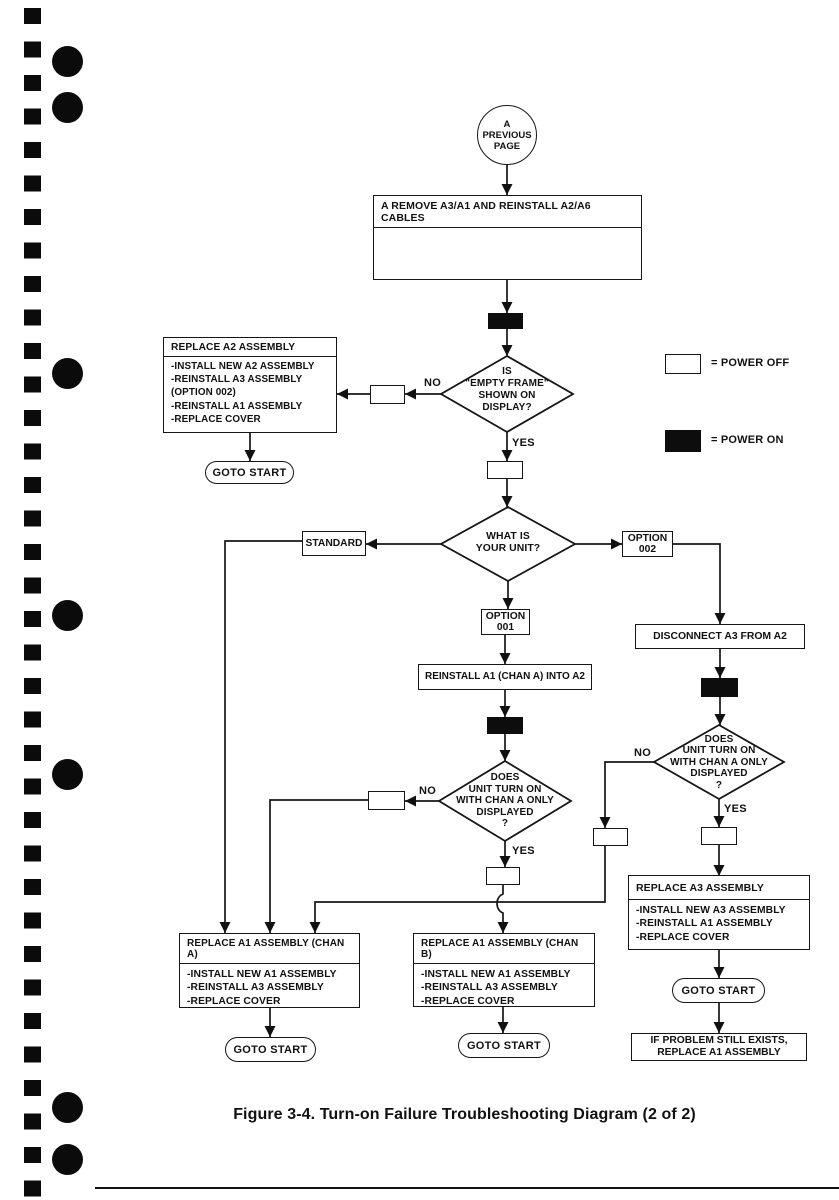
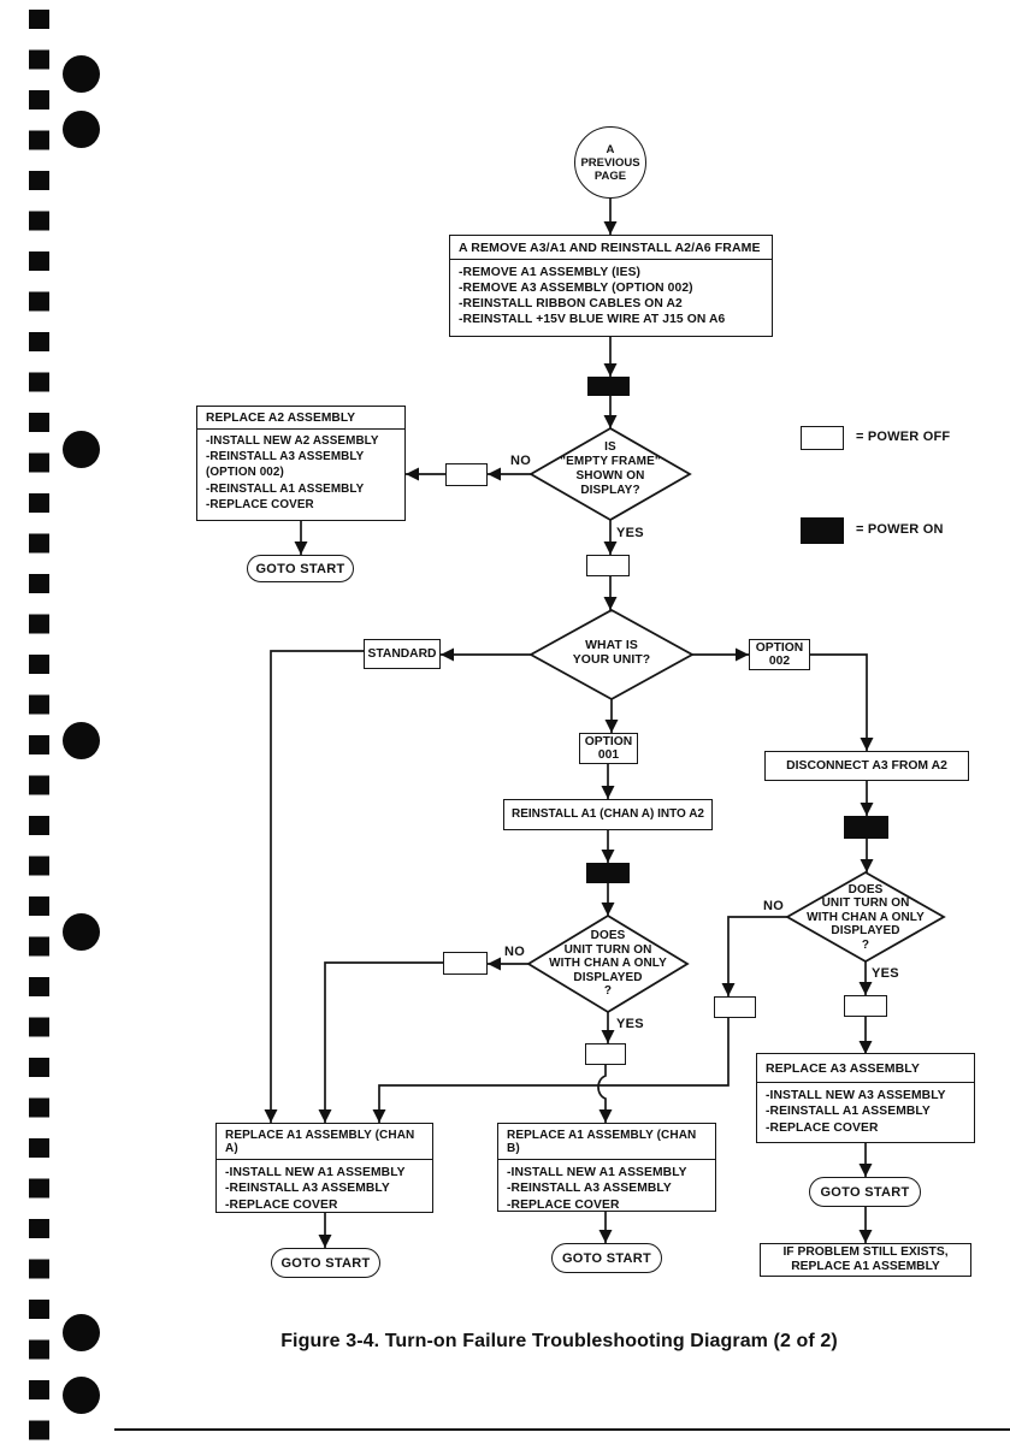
  A
  PREVIOUS
  PAGE
- A REMOVE A3/A1 AND REINSTALL A2/A6 CABLES
+ A REMOVE A3/A1 AND REINSTALL A2/A6 FRAME
+ -REMOVE A1 ASSEMBLY (IES)
+ -REMOVE A3 ASSEMBLY (OPTION 002)
+ -REINSTALL RIBBON CABLES ON A2
+ -REINSTALL +15V BLUE WIRE AT J15 ON A6
  IS
  "EMPTY FRAME"
  SHOWN ON
  DISPLAY?
  NO
  YES
  REPLACE A2 ASSEMBLY
  -INSTALL NEW A2 ASSEMBLY
  -REINSTALL A3 ASSEMBLY
  (OPTION 002)
  -REINSTALL A1 ASSEMBLY
  -REPLACE COVER
  GOTO START
  = POWER OFF
  = POWER ON
  WHAT IS
  YOUR UNIT?
  STANDARD
  OPTION
  002
  OPTION
  001
  REINSTALL A1 (CHAN A) INTO A2
  DOES
  UNIT TURN ON
  WITH CHAN A ONLY
  DISPLAYED
  ?
  NO
  YES
  DISCONNECT A3 FROM A2
  DOES
  UNIT TURN ON
  WITH CHAN A ONLY
  DISPLAYED
  ?
  NO
  YES
  REPLACE A3 ASSEMBLY
  -INSTALL NEW A3 ASSEMBLY
  -REINSTALL A1 ASSEMBLY
  -REPLACE COVER
  GOTO START
  IF PROBLEM STILL EXISTS,
  REPLACE A1 ASSEMBLY
  REPLACE A1 ASSEMBLY (CHAN A)
  -INSTALL NEW A1 ASSEMBLY
  -REINSTALL A3 ASSEMBLY
  -REPLACE COVER
  GOTO START
  REPLACE A1 ASSEMBLY (CHAN B)
  -INSTALL NEW A1 ASSEMBLY
  -REINSTALL A3 ASSEMBLY
  -REPLACE COVER
  GOTO START
  Figure 3-4. Turn-on Failure Troubleshooting Diagram (2 of 2)
